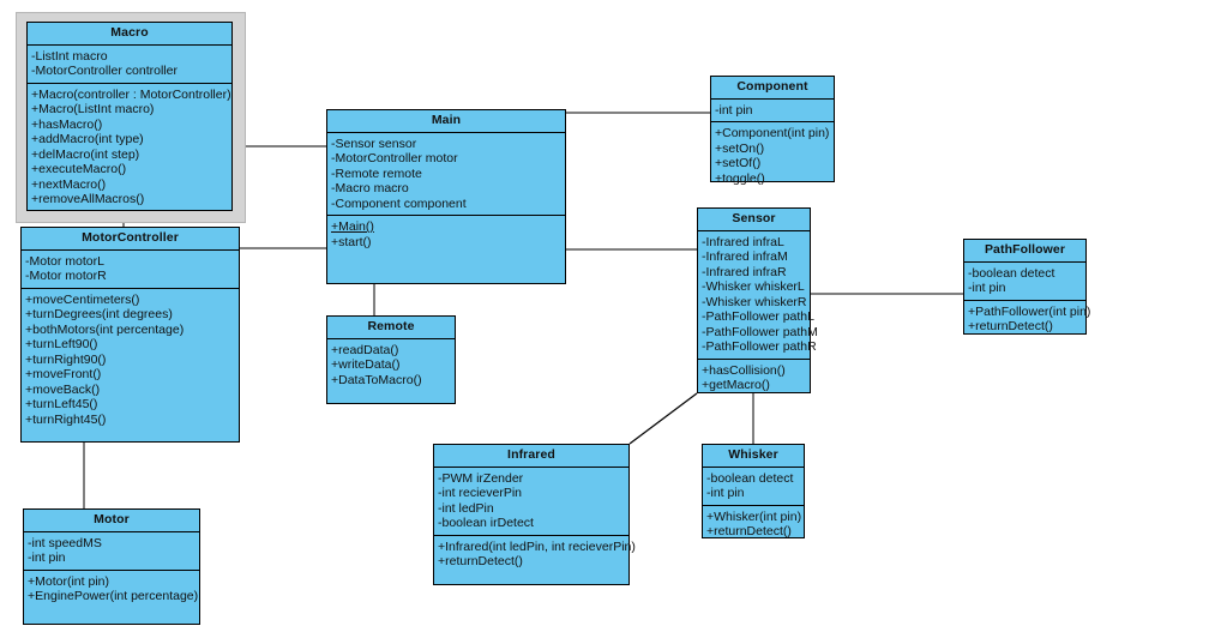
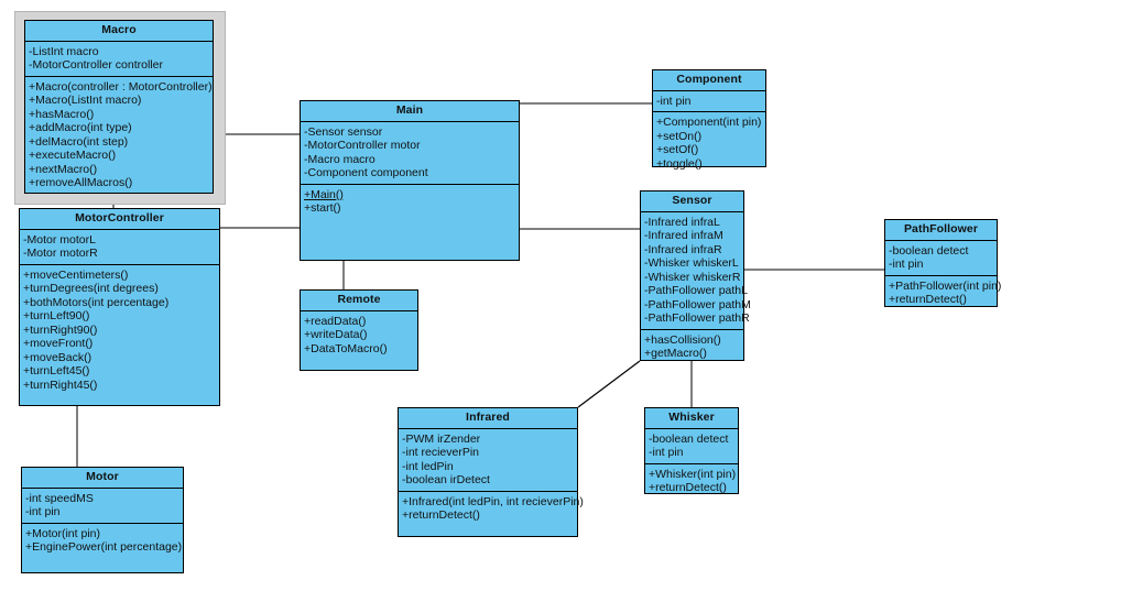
  Macro
  -ListInt macro
  -MotorController controller
  +Macro(controller : MotorController)
  +Macro(ListInt macro)
  +hasMacro()
  +addMacro(int type)
  +delMacro(int step)
  +executeMacro()
  +nextMacro()
  +removeAllMacros()
  MotorController
  -Motor motorL
  -Motor motorR
  +moveCentimeters()
  +turnDegrees(int degrees)
  +bothMotors(int percentage)
  +turnLeft90()
  +turnRight90()
  +moveFront()
  +moveBack()
  +turnLeft45()
  +turnRight45()
  Motor
  -int speedMS
  -int pin
  +Motor(int pin)
  +EnginePower(int percentage)
  Main
  -Sensor sensor
  -MotorController motor
- -Remote remote
  -Macro macro
  -Component component
  +Main()
  +start()
  Remote
  +readData()
  +writeData()
  +DataToMacro()
  Component
  -int pin
  +Component(int pin)
  +setOn()
  +setOf()
  +toggle()
  Sensor
  -Infrared infraL
  -Infrared infraM
  -Infrared infraR
  -Whisker whiskerL
  -Whisker whiskerR
  -PathFollower pathL
  -PathFollower pathM
  -PathFollower pathR
  +hasCollision()
  +getMacro()
  PathFollower
  -boolean detect
  -int pin
  +PathFollower(int pin)
  +returnDetect()
  Infrared
  -PWM irZender
  -int recieverPin
  -int ledPin
  -boolean irDetect
  +Infrared(int ledPin, int recieverPin)
  +returnDetect()
  Whisker
  -boolean detect
  -int pin
  +Whisker(int pin)
  +returnDetect()
